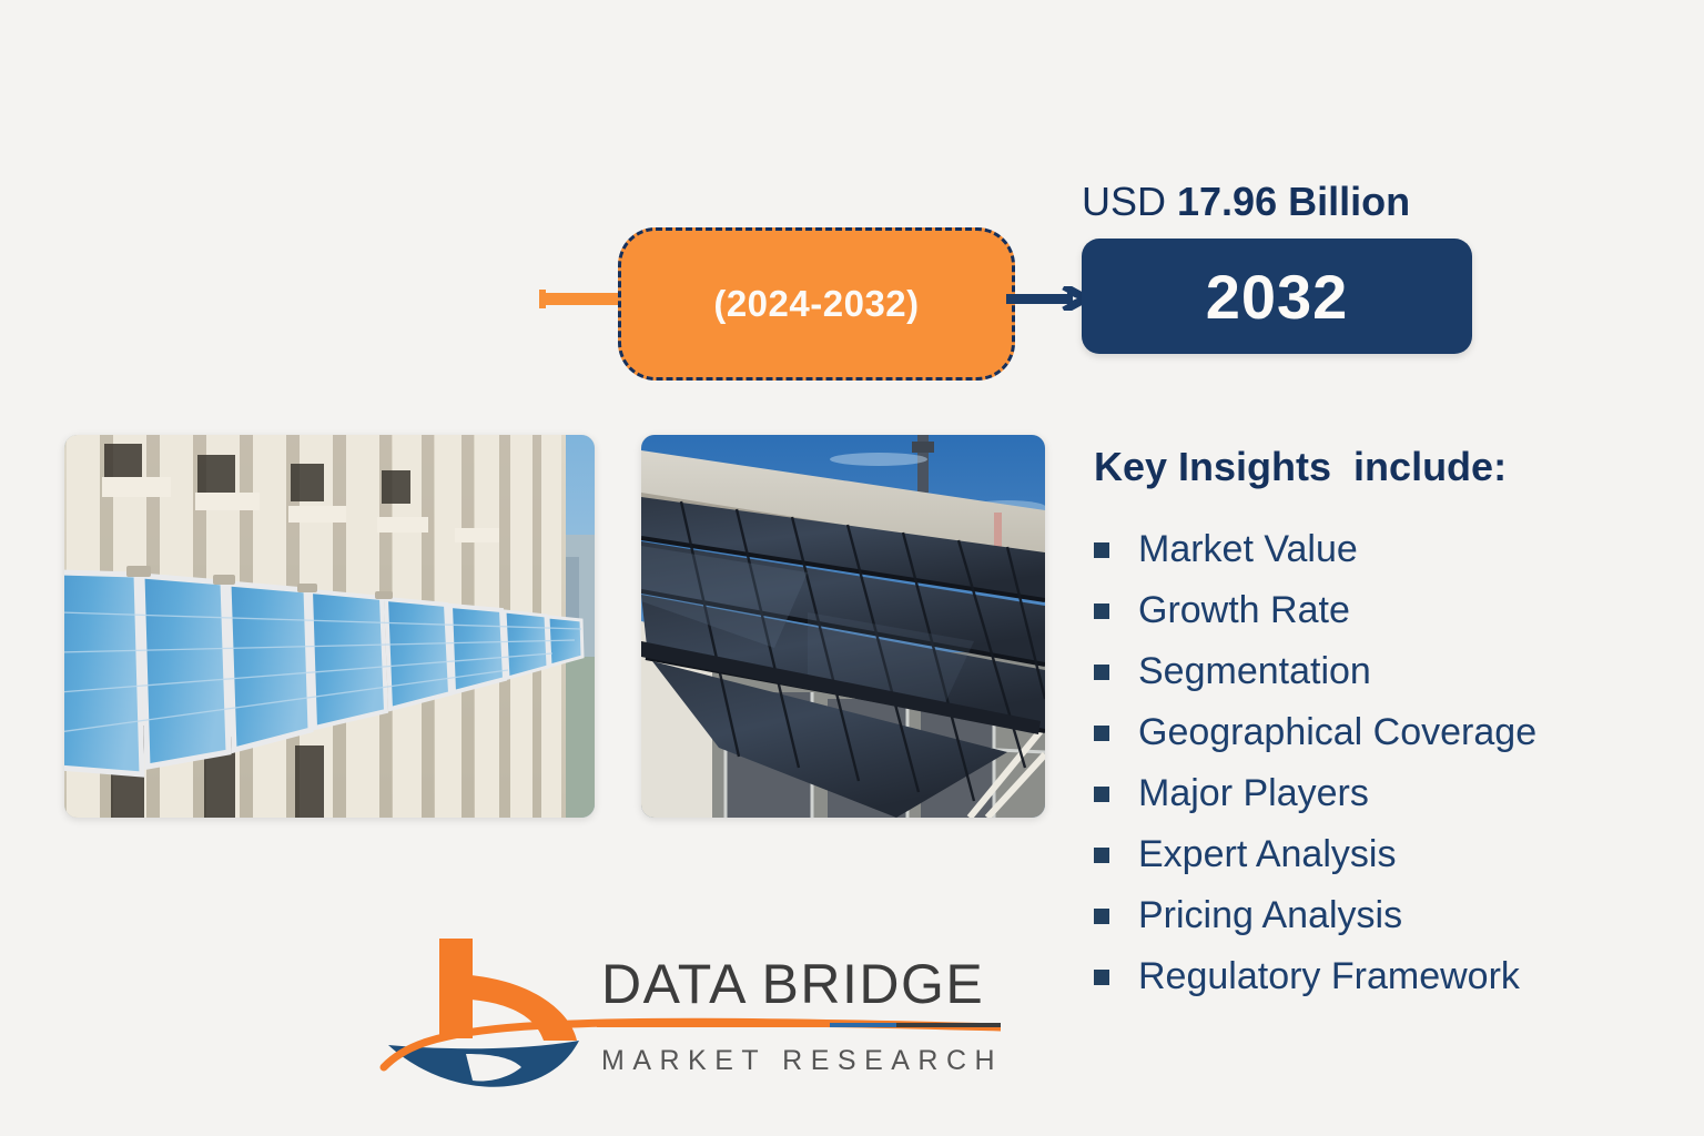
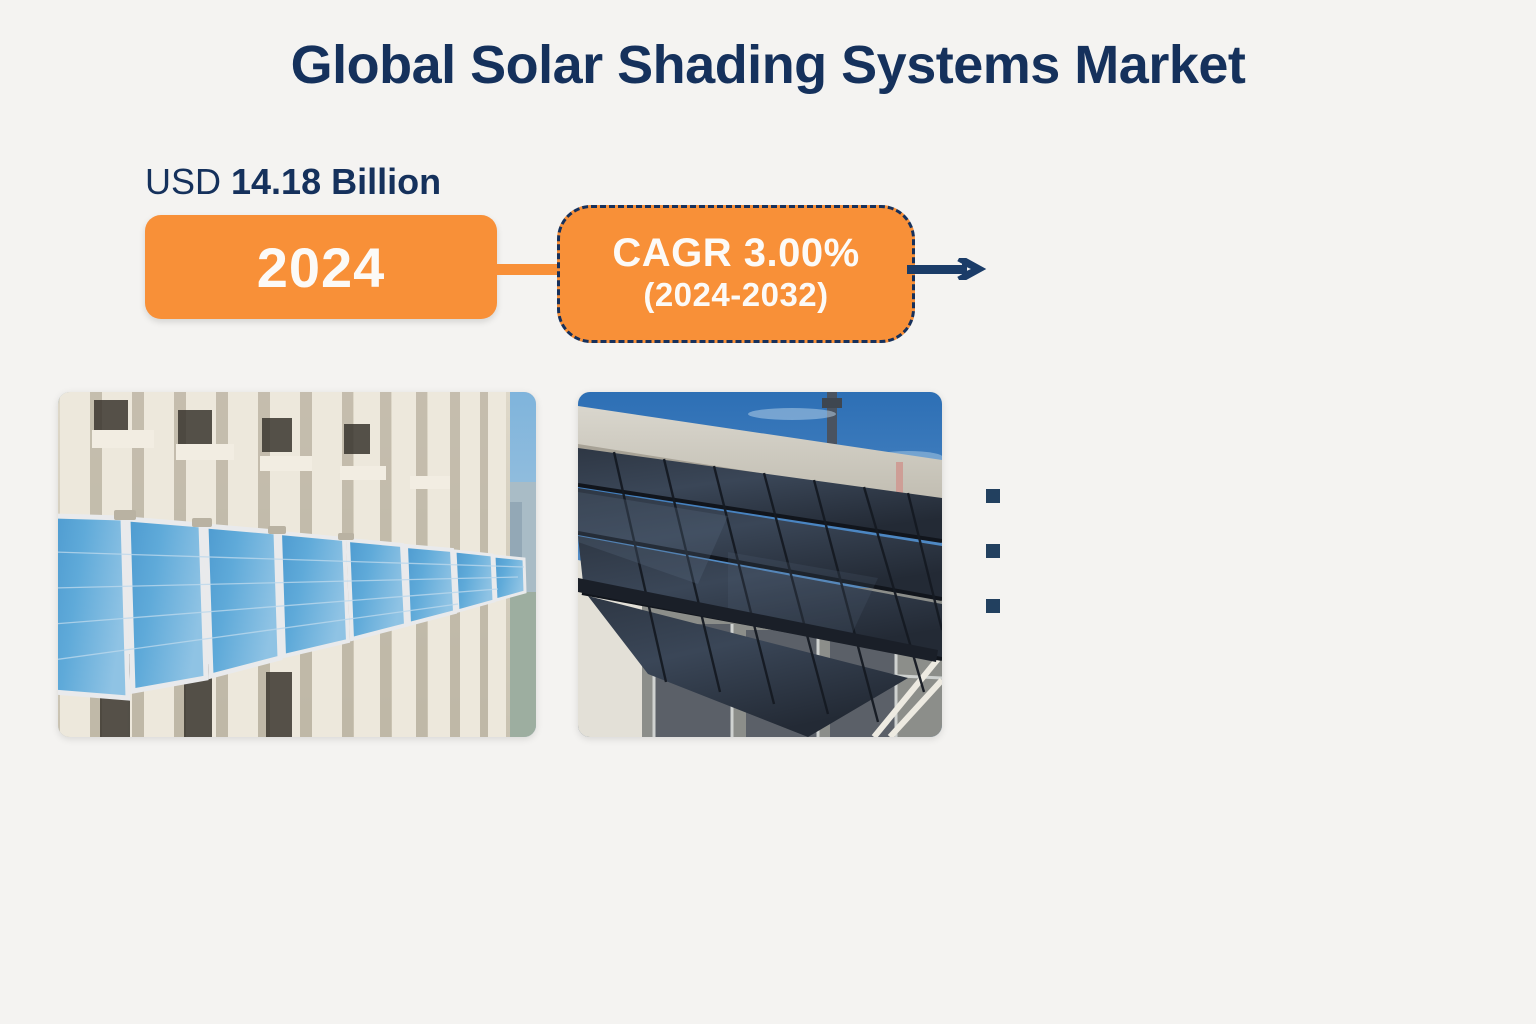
+ Global Solar Shading Systems Market
+ USD 14.18 Billion
+ 2024
+ CAGR 3.00%
  (2024-2032)
- USD 17.96 Billion
- 2032
- Key Insights include:
- Market Value
- Growth Rate
- Segmentation
- Geographical Coverage
- Major Players
- Expert Analysis
- Pricing Analysis
- Regulatory Framework
- DATA BRIDGE
- MARKET RESEARCH
